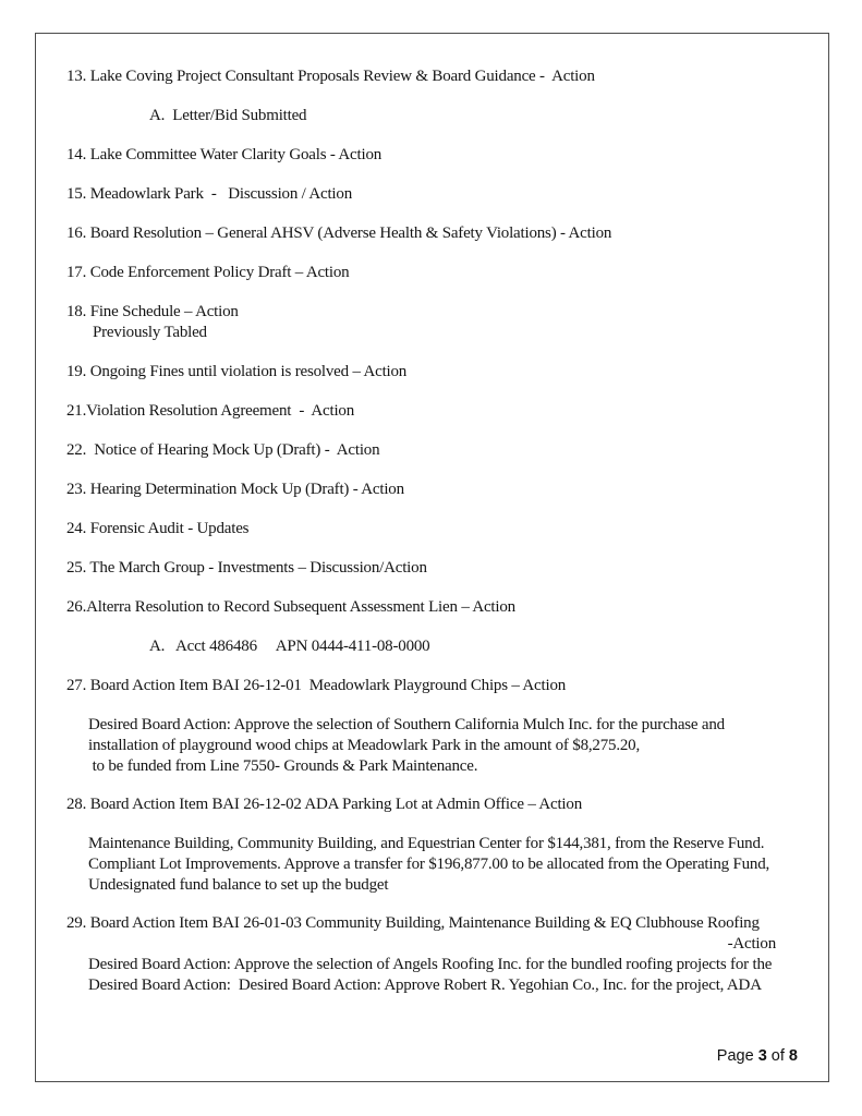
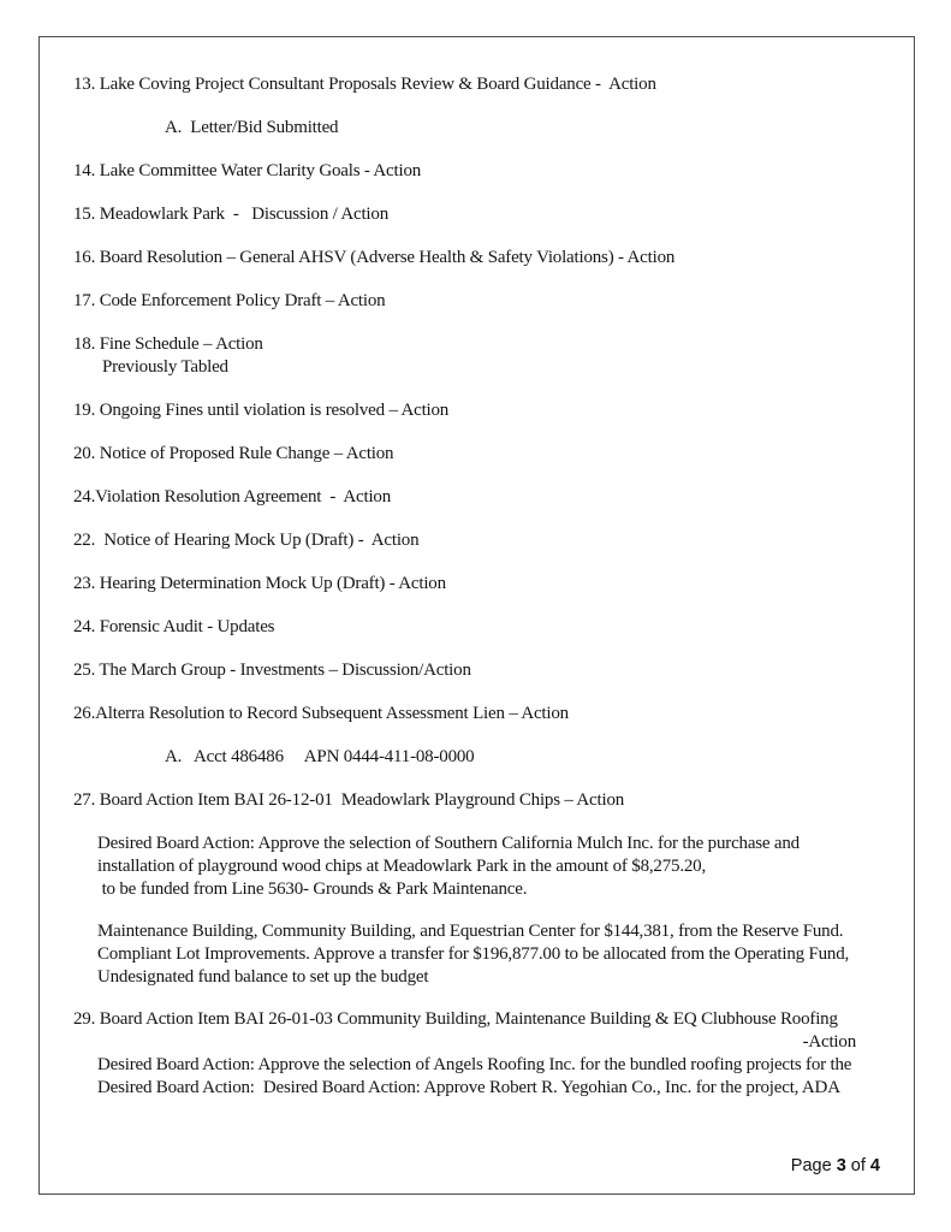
  13. Lake Coving Project Consultant Proposals Review & Board Guidance - Action
  A. Letter/Bid Submitted
  14. Lake Committee Water Clarity Goals - Action
  15. Meadowlark Park - Discussion / Action
  16. Board Resolution – General AHSV (Adverse Health & Safety Violations) - Action
  17. Code Enforcement Policy Draft – Action
  18. Fine Schedule – Action
  Previously Tabled
  19. Ongoing Fines until violation is resolved – Action
+ 20. Notice of Proposed Rule Change – Action
- 21.Violation Resolution Agreement - Action
+ 24.Violation Resolution Agreement - Action
  22. Notice of Hearing Mock Up (Draft) - Action
  23. Hearing Determination Mock Up (Draft) - Action
  24. Forensic Audit - Updates
  25. The March Group - Investments – Discussion/Action
  26.Alterra Resolution to Record Subsequent Assessment Lien – Action
  A. Acct 486486 APN 0444-411-08-0000
  27. Board Action Item BAI 26-12-01 Meadowlark Playground Chips – Action
  Desired Board Action: Approve the selection of Southern California Mulch Inc. for the purchase and
  installation of playground wood chips at Meadowlark Park in the amount of $8,275.20,
- to be funded from Line 7550- Grounds & Park Maintenance.
+ to be funded from Line 5630- Grounds & Park Maintenance.
- 28. Board Action Item BAI 26-12-02 ADA Parking Lot at Admin Office – Action
  Maintenance Building, Community Building, and Equestrian Center for $144,381, from the Reserve Fund.
  Compliant Lot Improvements. Approve a transfer for $196,877.00 to be allocated from the Operating Fund,
  Undesignated fund balance to set up the budget
  29. Board Action Item BAI 26-01-03 Community Building, Maintenance Building & EQ Clubhouse Roofing
  -Action
  Desired Board Action: Approve the selection of Angels Roofing Inc. for the bundled roofing projects for the
  Desired Board Action: Desired Board Action: Approve Robert R. Yegohian Co., Inc. for the project, ADA
- Page 3 of 8
+ Page 3 of 4
